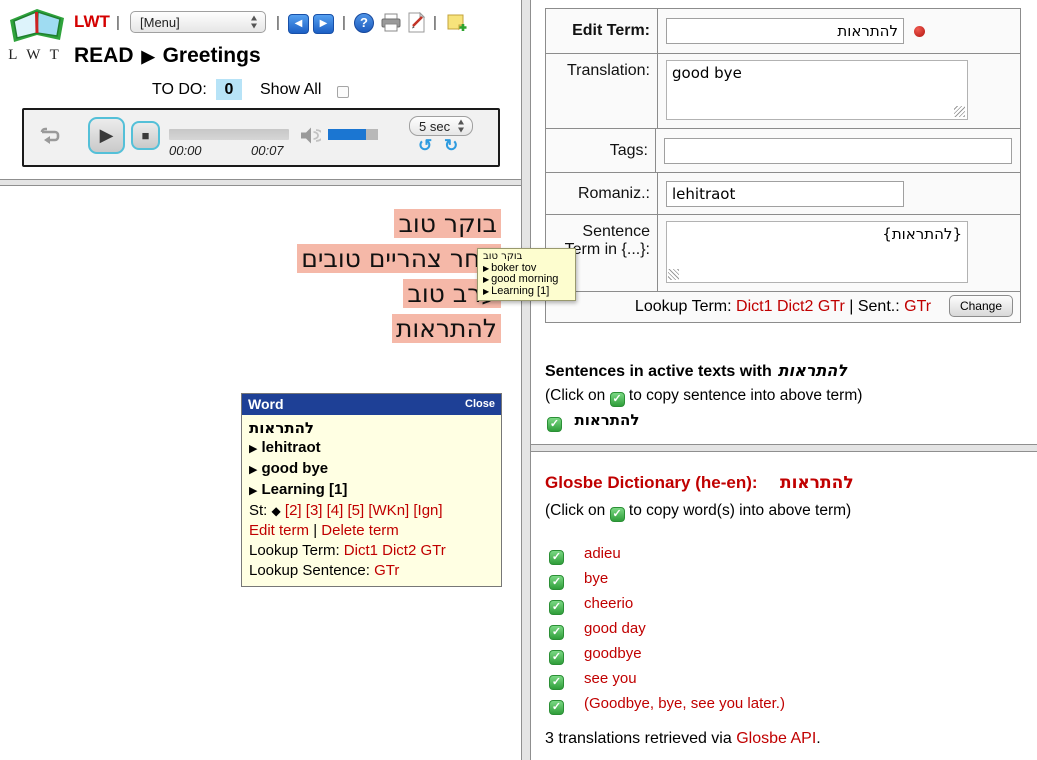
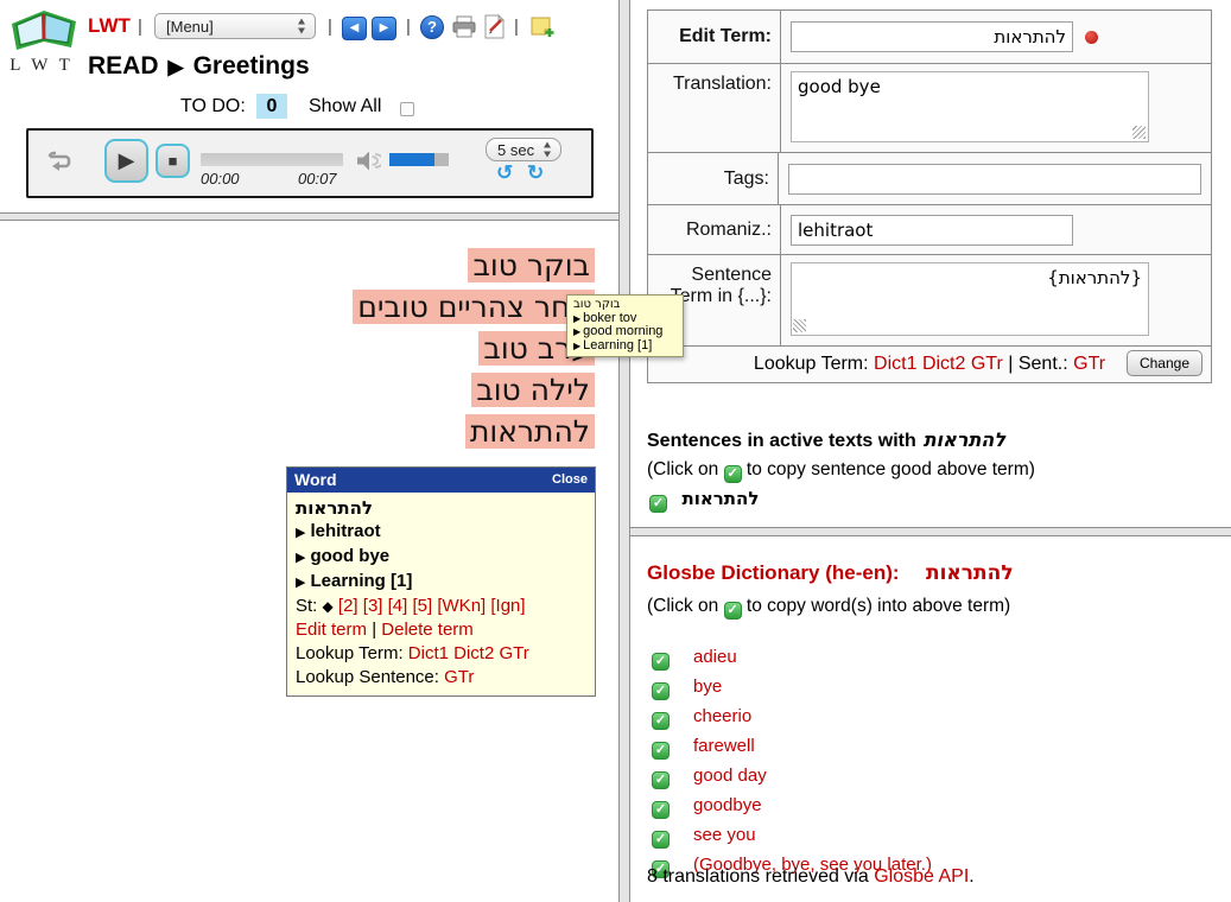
  L W T
  LWT
  |
  [Menu]
  |
  ◀
  ▶
  |
  ?
  |
  READ ▶ Greetings
  TO DO:
  0
  Show All
  ▶
  ■
  00:00
  00:07
  5 sec
  ↺
  ↻
  בוקר טוב
  חר צהריים טובים
  רב טוב
+ לילה טוב
  להתראות
  בוקר טוב
  ▶ boker tov
  ▶ good morning
  ▶ Learning [1]
  Word
  Close
  להתראות
  ▶ lehitraot
  ▶ good bye
  ▶ Learning [1]
  St: ◆ [2] [3] [4] [5] [WKn] [Ign]
  Edit term | Delete term
  Lookup Term: Dict1 Dict2 GTr
  Lookup Sentence: GTr
  Edit Term:
  Translation:
  good bye
  Tags:
  Romaniz.:
  lehitraot
  Sentence
  erm in {...}:
  Lookup Term: Dict1 Dict2 GTr | Sent.: GTr
  Change
  Sentences in active texts with להתראות
- (Click on ✓ to copy sentence into above term)
+ (Click on ✓ to copy sentence good above term)
  ✓ להתראות
  Glosbe Dictionary (he-en): להתראות
  (Click on ✓ to copy word(s) into above term)
  ✓ adieu
  ✓ bye
  ✓ cheerio
+ ✓ farewell
  ✓ good day
  ✓ goodbye
  ✓ see you
  ✓ (Goodbye, bye, see you later.)
- 3 translations retrieved via Glosbe API.
+ 8 translations retrieved via Glosbe API.
